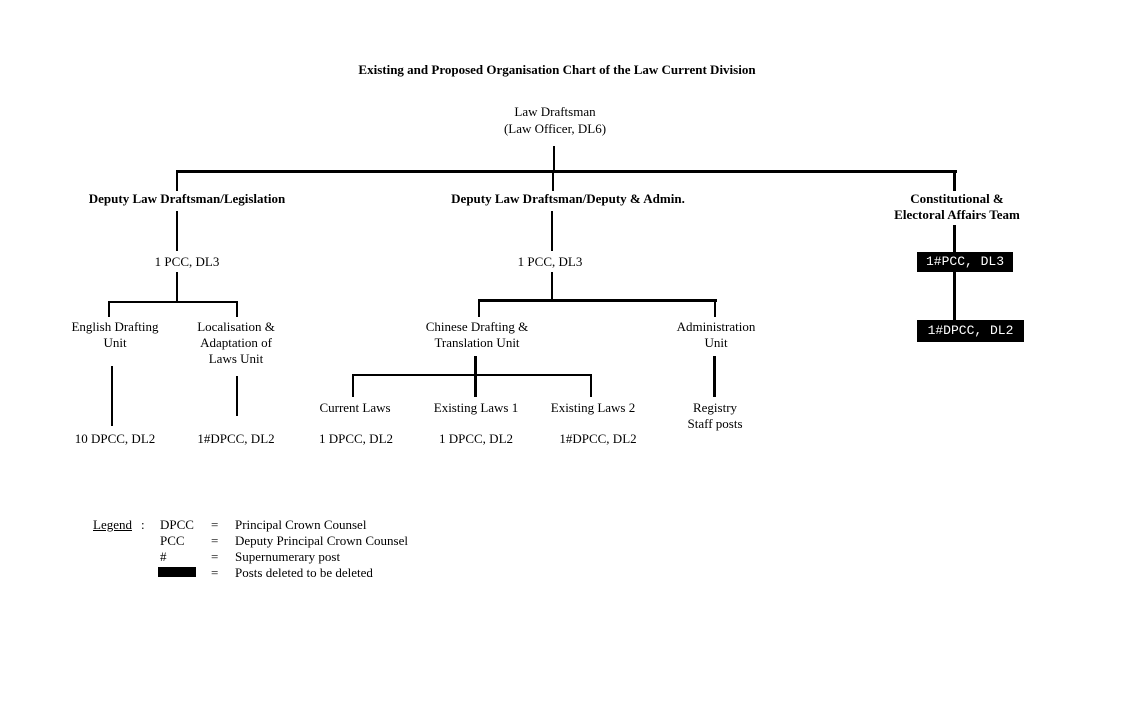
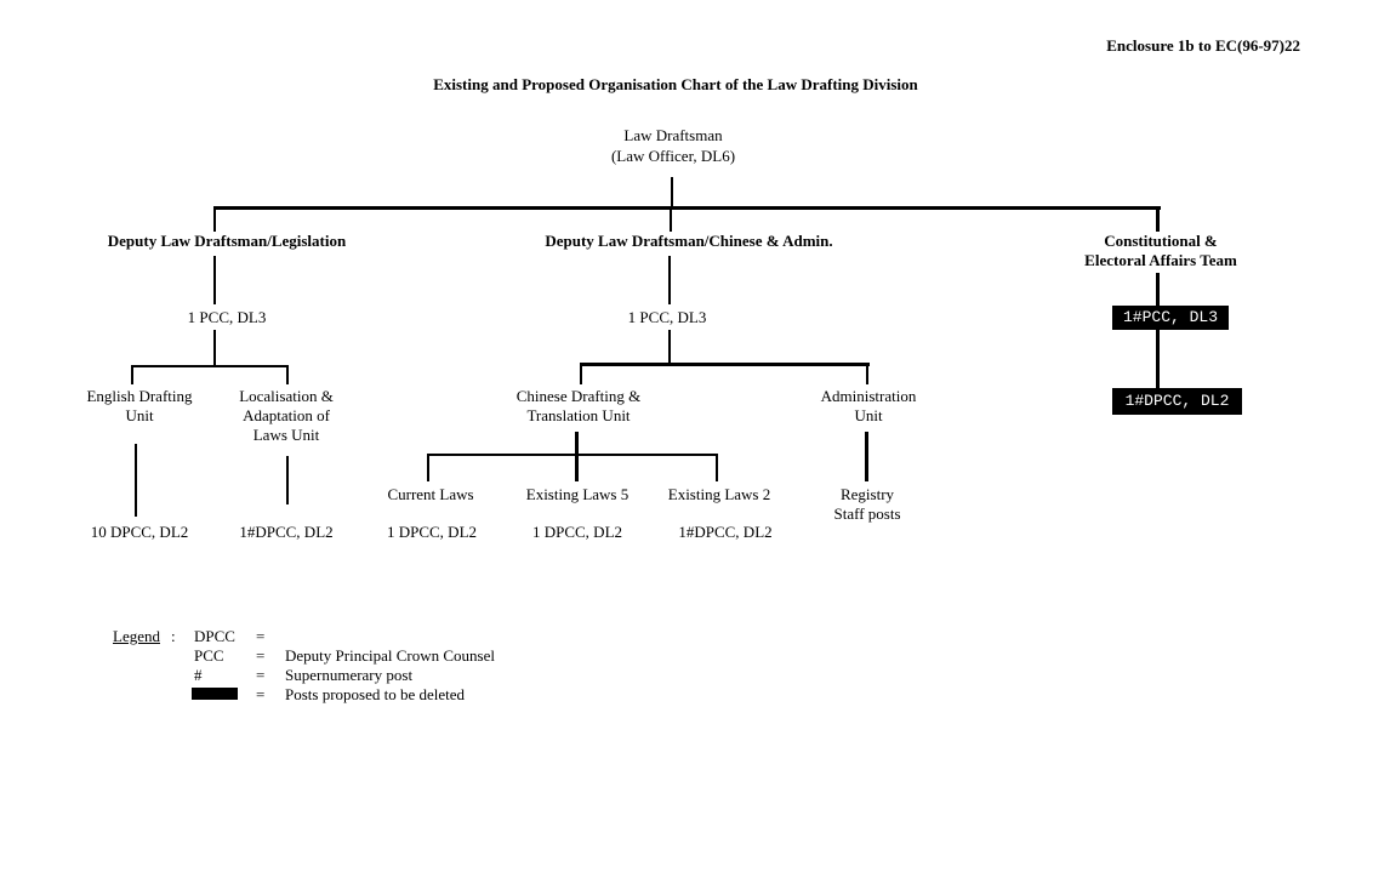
+ Enclosure 1b to EC(96-97)22
- Existing and Proposed Organisation Chart of the Law Current Division
+ Existing and Proposed Organisation Chart of the Law Drafting Division
  Law Draftsman
  (Law Officer, DL6)
  Deputy Law Draftsman/Legislation
  1 PCC, DL3
  English Drafting
  Unit
  Localisation &
  Adaptation of
  Laws Unit
  10 DPCC, DL2
  1#DPCC, DL2
- Deputy Law Draftsman/Deputy & Admin.
+ Deputy Law Draftsman/Chinese & Admin.
  1 PCC, DL3
  Chinese Drafting &
  Translation Unit
  Administration
  Unit
  Current Laws
- Existing Laws 1
+ Existing Laws 5
  Existing Laws 2
  Registry
  Staff posts
  1 DPCC, DL2
  1 DPCC, DL2
  1#DPCC, DL2
  Constitutional &
  Electoral Affairs Team
  1#PCC, DL3
  1#DPCC, DL2
  Legend
  :
  DPCC
  =
- Principal Crown Counsel
  PCC
  =
  Deputy Principal Crown Counsel
  #
  =
  Supernumerary post
  =
- Posts deleted to be deleted
+ Posts proposed to be deleted
